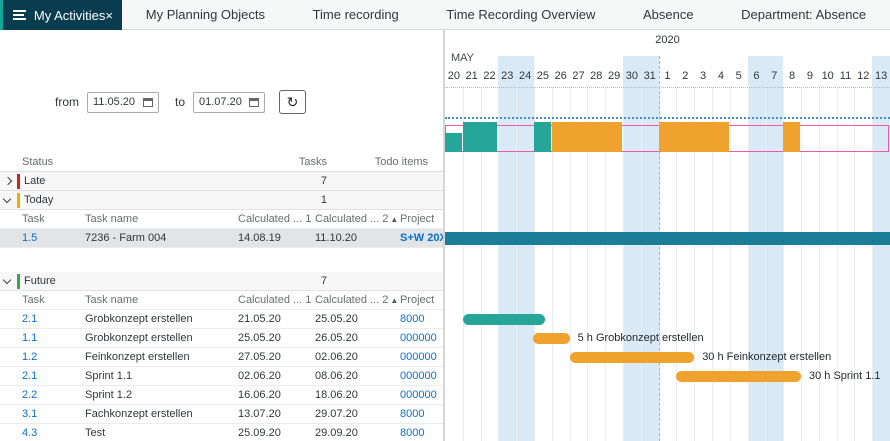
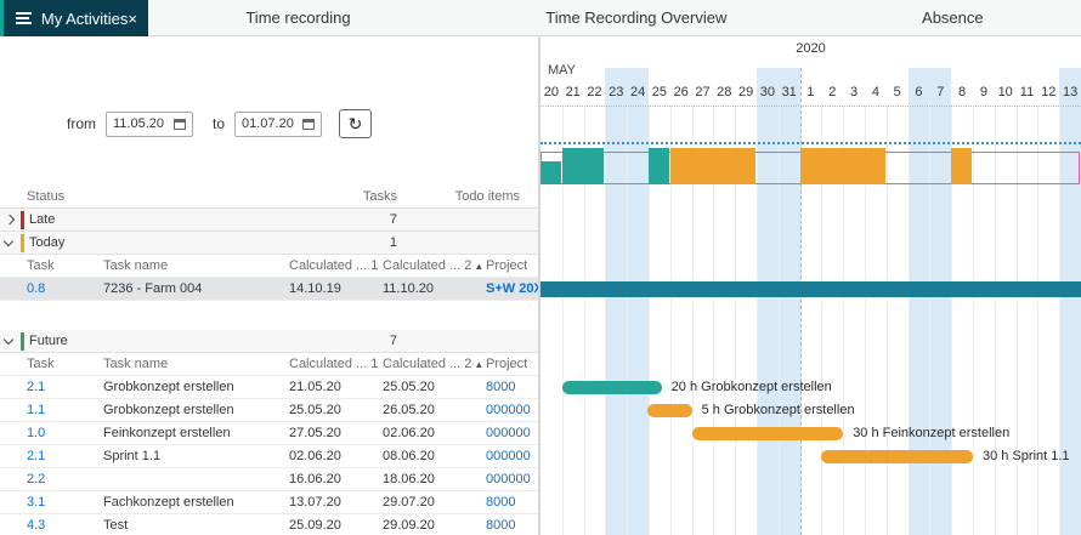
  My Activities
  ×
- My Planning Objects
  Time recording
  Time Recording Overview
  Absence
- Department: Absence
  from
  11.05.20
  to
  01.07.20
  ↻
  Status
  Tasks
  Todo items
  Late
  7
  Today
  1
  Task
  Task name
  Calculated ... 1
  Calculated ... 2 ▲
  Project
- 1.5
+ 0.8
  7236 - Farm 004
- 14.08.19
+ 14.10.19
  11.10.20
  S+W 20
  Future
  7
  Task
  Task name
  Calculated ... 1
  Calculated ... 2 ▲
  Project
  2.1
  Grobkonzept erstellen
  21.05.20
  25.05.20
  8000
  1.1
  Grobkonzept erstellen
  25.05.20
  26.05.20
  000000
- 1.2
+ 1.0
  Feinkonzept erstellen
  27.05.20
  02.06.20
  000000
  2.1
  Sprint 1.1
  02.06.20
  08.06.20
  000000
  2.2
- Sprint 1.2
  16.06.20
  18.06.20
  000000
  3.1
  Fachkonzept erstellen
  13.07.20
  29.07.20
  8000
  4.3
  Test
  25.09.20
  29.09.20
  8000
  2020
  MAY
  20
  21
  22
  23
  24
  25
  26
  27
  28
  29
  30
  31
  1
  2
  3
  4
  5
  6
  7
  8
  9
  10
  11
  12
  13
+ 20 h Grobkonzept erstellen
  5 h Grobkonzept erstellen
  30 h Feinkonzept erstellen
  30 h Sprint 1.1
